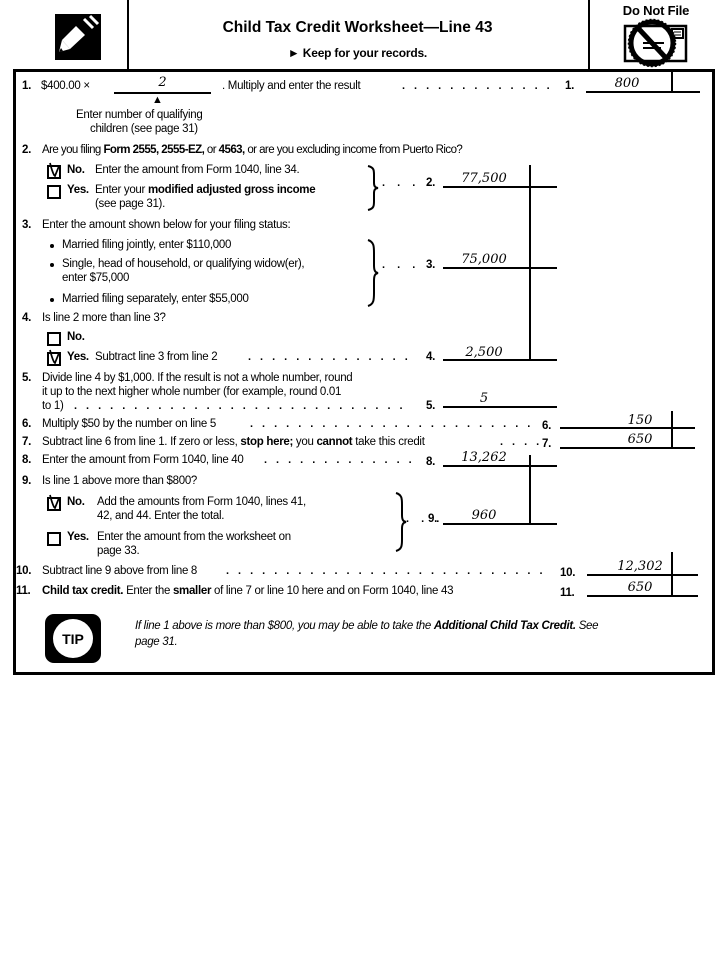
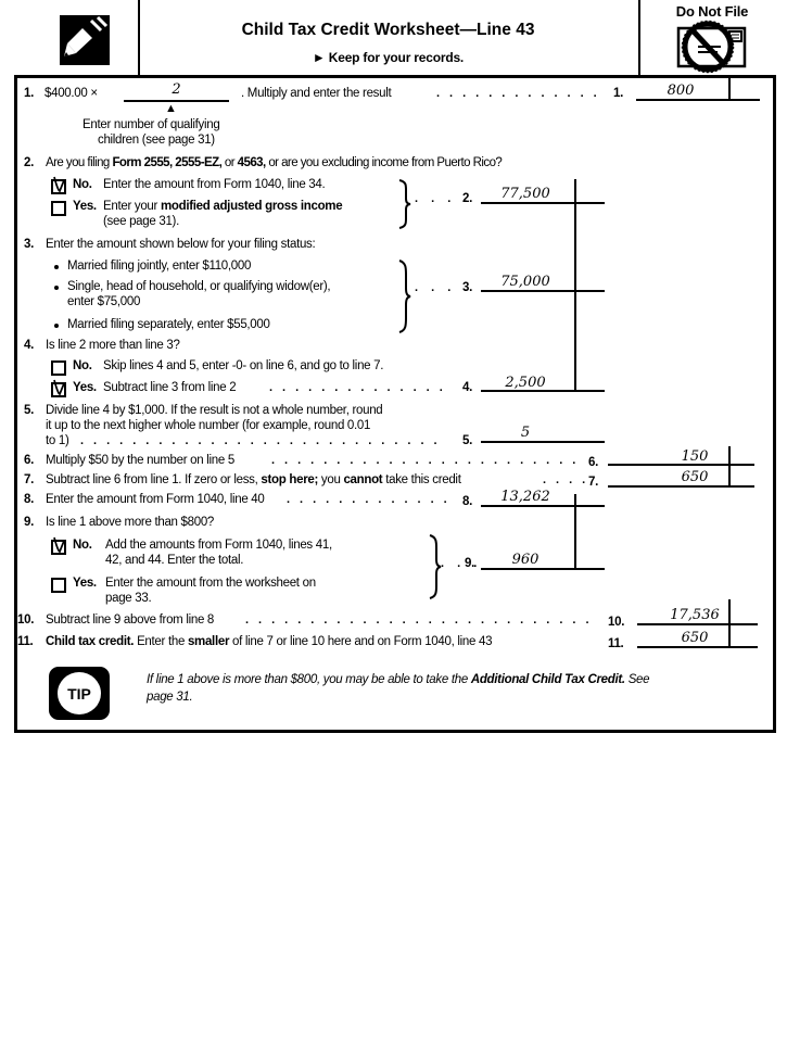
  Child Tax Credit Worksheet—Line 43
  ► Keep for your records.
  Do Not File
  1.
  $400.00 ×
  2
  . Multiply and enter the result
  .............
  1.
  800
  ▲
  Enter number of qualifying
  children (see page 31)
  2.
  Are you filing Form 2555, 2555-EZ, or 4563, or are you excluding income from Puerto Rico?
  No.
  Enter the amount from Form 1040, line 34.
  Yes.
  Enter your modified adjusted gross income
  (see page 31).
  . . . .
  2.
  77,500
  3.
  Enter the amount shown below for your filing status:
  Married filing jointly, enter $110,000
  Single, head of household, or qualifying widow(er),
  enter $75,000
  Married filing separately, enter $55,000
  . . . .
  3.
  75,000
  4.
  Is line 2 more than line 3?
  No.
+ Skip lines 4 and 5, enter -0- on line 6, and go to line 7.
  Yes.
  Subtract line 3 from line 2
  ..............
  4.
  2,500
  5.
  Divide line 4 by $1,000. If the result is not a whole number, round
  it up to the next higher whole number (for example, round 0.01
  to 1)
  ............................
  5.
  5
  6.
  Multiply $50 by the number on line 5
  ........................
  6.
  150
  7.
  Subtract line 6 from line 1. If zero or less, stop here; you cannot take this credit
  ....
  7.
  650
  8.
  Enter the amount from Form 1040, line 40
  .............
  8.
  13,262
  9.
  Is line 1 above more than $800?
  No.
  Add the amounts from Form 1040, lines 41,
  42, and 44. Enter the total.
  Yes.
  Enter the amount from the worksheet on
  page 33.
  . . .
  9.
  960
  10.
  Subtract line 9 above from line 8
  ...........................
  10.
- 12,302
+ 17,536
  11.
  Child tax credit. Enter the smaller of line 7 or line 10 here and on Form 1040, line 43
  11.
  650
  TIP
  If line 1 above is more than $800, you may be able to take the Additional Child Tax Credit. See
  page 31.
